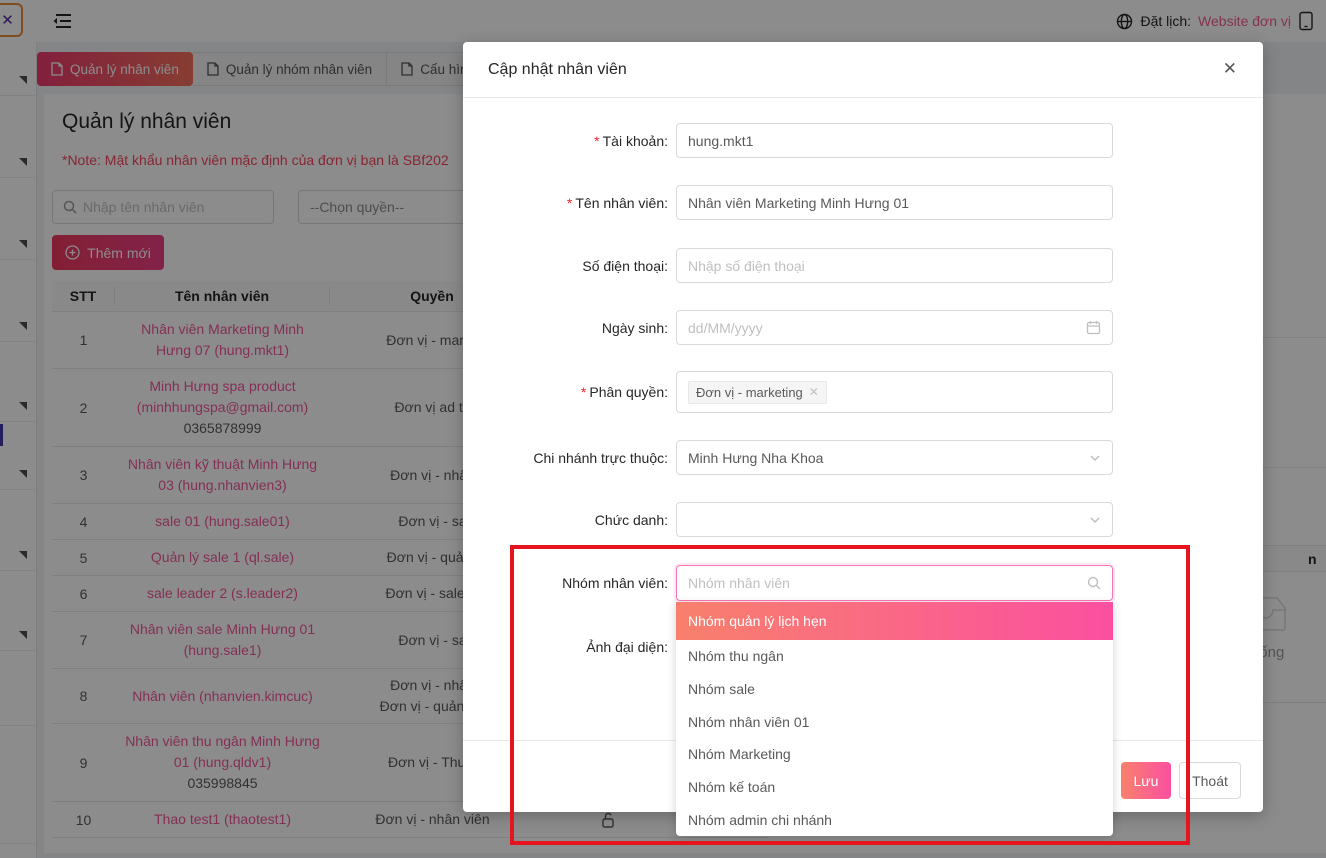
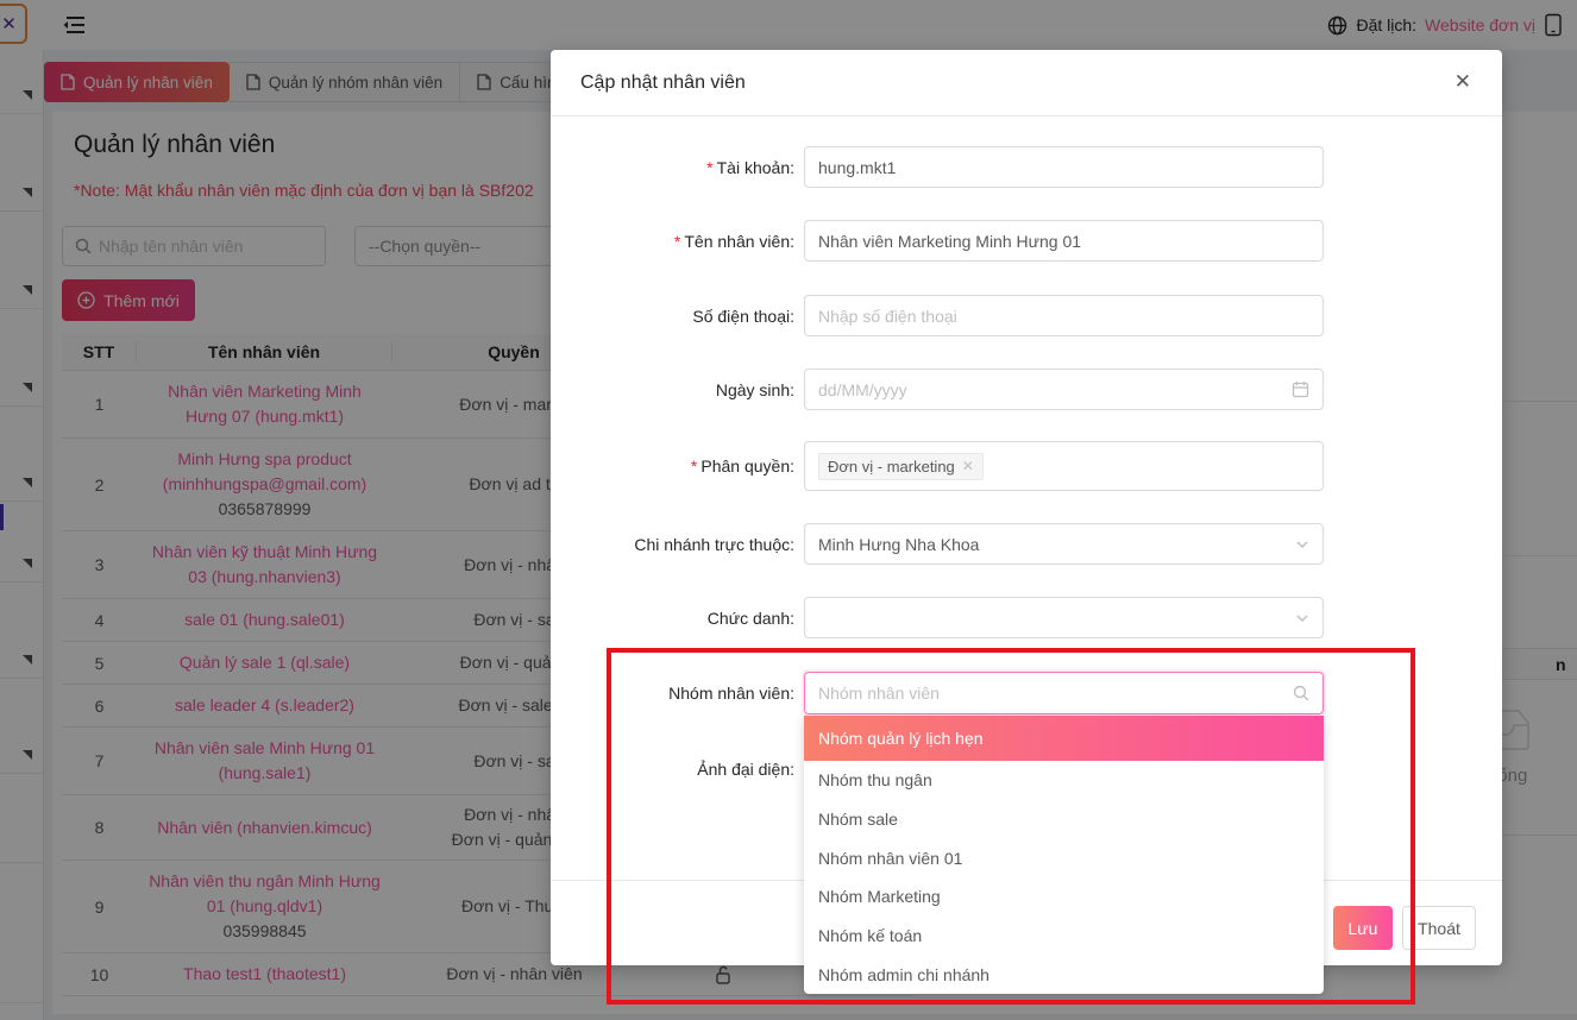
  ✕
  Đặt lịch:
  Website đơn vị
  Quản lý nhân viên
  Quản lý nhóm nhân viên
  Quản lý nhân viên
  *Note: Mật khẩu nhân viên mặc định của đơn vị bạn là SBf202
  Nhập tên nhân viên
  --Chọn quyền--
  Thêm mới
  STT
  Tên nhân viên
  Quyền
  1
  Nhân viên Marketing Minh Hưng 07 (hung.mkt1)
  Đơn vị - mar
  2
  Minh Hưng spa product (minhhungspa@gmail.com)
  0365878999
  Đơn vị ad t
  3
  Nhân viên kỹ thuật Minh Hưng 03 (hung.nhanvien3)
  Đơn vị - nh
  4
  sale 01 (hung.sale01)
  Đơn vị - s
  5
  Quản lý sale 1 (ql.sale)
  Đơn vị - quả
  6
- sale leader 2 (s.leader2)
+ sale leader 4 (s.leader2)
  Đơn vị - sale
  7
  Nhân viên sale Minh Hưng 01 (hung.sale1)
  Đơn vị - s
  8
  Nhân viên (nhanvien.kimcuc)
  Đơn vị - nh
  Đơn vị - quản
  9
  Nhân viên thu ngân Minh Hưng 01 (hung.qldv1)
  035998845
  Đơn vị - Thu
  10
  Thao test1 (thaotest1)
  Đơn vị - nhân viên
  n
  Cập nhật nhân viên
  ✕
  * Tài khoản:
  hung.mkt1
  * Tên nhân viên:
  Nhân viên Marketing Minh Hưng 01
  Số điện thoại:
  Nhập số điện thoại
  Ngày sinh:
  dd/MM/yyyy
  * Phân quyền:
  Đơn vị - marketing
  ✕
  Chi nhánh trực thuộc:
  Minh Hưng Nha Khoa
  Chức danh:
  Nhóm nhân viên:
  Nhóm nhân viên
  Ảnh đại diện:
  Nhóm quản lý lịch hẹn
  Nhóm thu ngân
  Nhóm sale
  Nhóm nhân viên 01
  Nhóm Marketing
  Nhóm kế toán
  Nhóm admin chi nhánh
  Lưu
  Thoát
